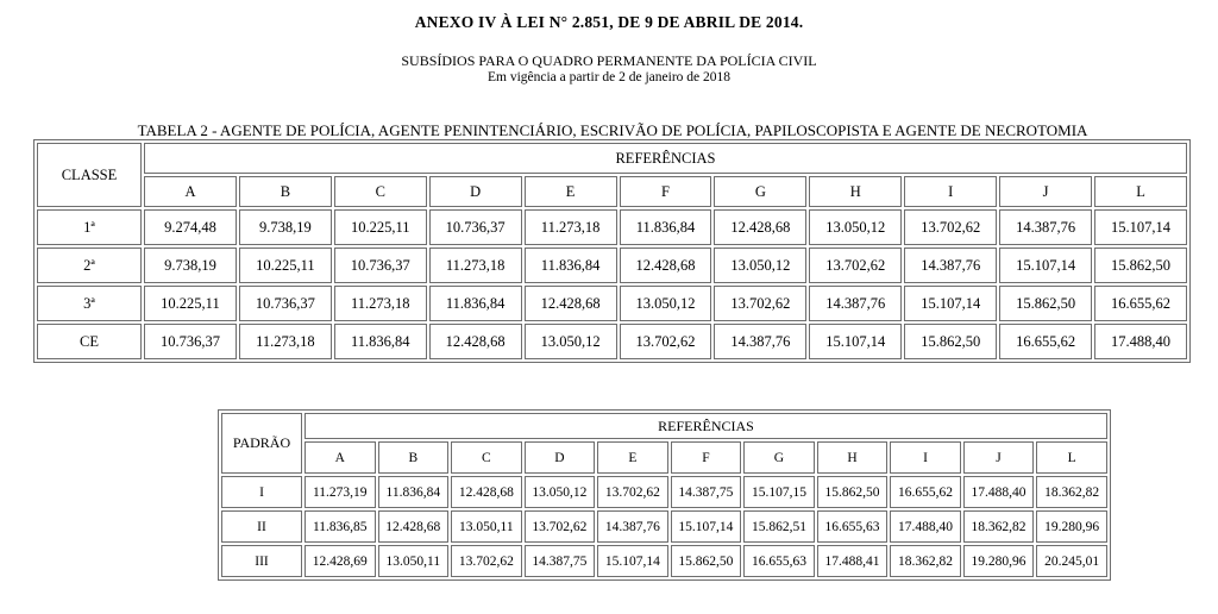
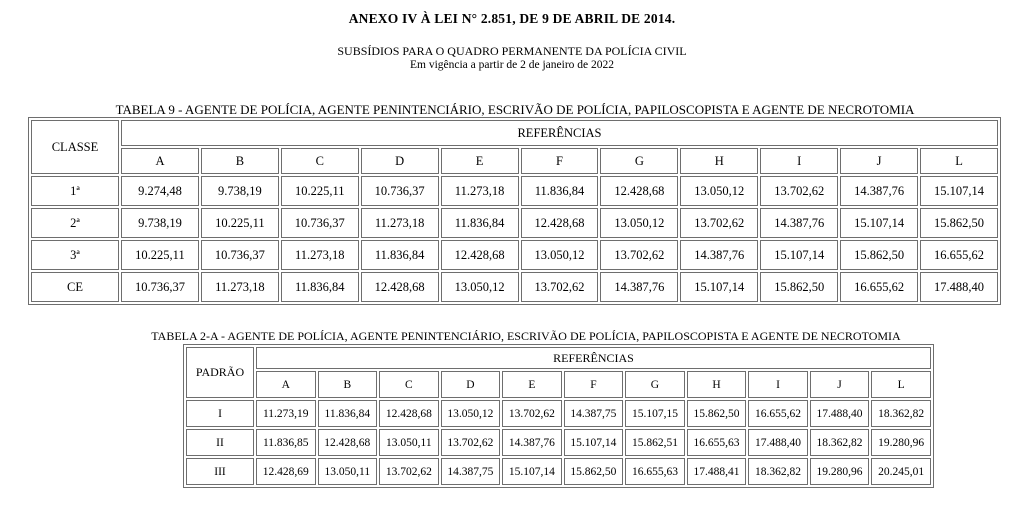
  ANEXO IV À LEI N° 2.851, DE 9 DE ABRIL DE 2014.
  SUBSÍDIOS PARA O QUADRO PERMANENTE DA POLÍCIA CIVIL
- Em vigência a partir de 2 de janeiro de 2018
+ Em vigência a partir de 2 de janeiro de 2022
- TABELA 2 - AGENTE DE POLÍCIA, AGENTE PENINTENCIÁRIO, ESCRIVÃO DE POLÍCIA, PAPILOSCOPISTA E AGENTE DE NECROTOMIA
+ TABELA 9 - AGENTE DE POLÍCIA, AGENTE PENINTENCIÁRIO, ESCRIVÃO DE POLÍCIA, PAPILOSCOPISTA E AGENTE DE NECROTOMIA
  CLASSE	REFERÊNCIAS
  A	B	C	D	E	F	G	H	I	J	L
  1ª	9.274,48	9.738,19	10.225,11	10.736,37	11.273,18	11.836,84	12.428,68	13.050,12	13.702,62	14.387,76	15.107,14
  2ª	9.738,19	10.225,11	10.736,37	11.273,18	11.836,84	12.428,68	13.050,12	13.702,62	14.387,76	15.107,14	15.862,50
  3ª	10.225,11	10.736,37	11.273,18	11.836,84	12.428,68	13.050,12	13.702,62	14.387,76	15.107,14	15.862,50	16.655,62
  CE	10.736,37	11.273,18	11.836,84	12.428,68	13.050,12	13.702,62	14.387,76	15.107,14	15.862,50	16.655,62	17.488,40
+ TABELA 2-A - AGENTE DE POLÍCIA, AGENTE PENINTENCIÁRIO, ESCRIVÃO DE POLÍCIA, PAPILOSCOPISTA E AGENTE DE NECROTOMIA
  PADRÃO	REFERÊNCIAS
  A	B	C	D	E	F	G	H	I	J	L
  I	11.273,19	11.836,84	12.428,68	13.050,12	13.702,62	14.387,75	15.107,15	15.862,50	16.655,62	17.488,40	18.362,82
  II	11.836,85	12.428,68	13.050,11	13.702,62	14.387,76	15.107,14	15.862,51	16.655,63	17.488,40	18.362,82	19.280,96
  III	12.428,69	13.050,11	13.702,62	14.387,75	15.107,14	15.862,50	16.655,63	17.488,41	18.362,82	19.280,96	20.245,01
